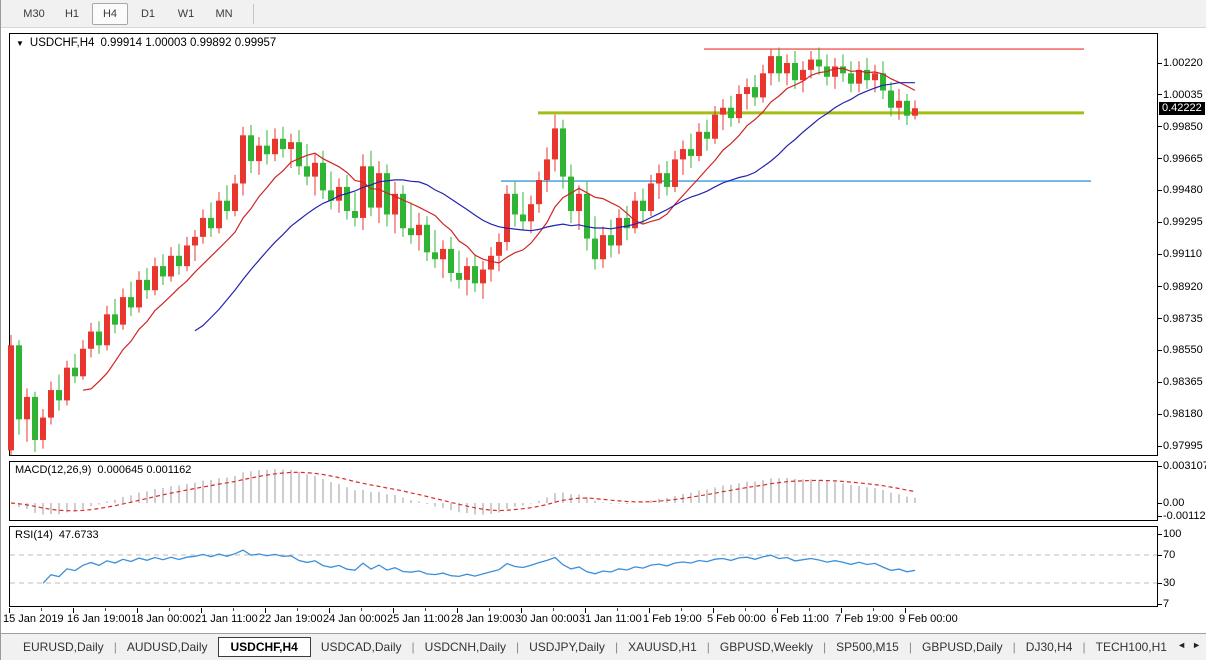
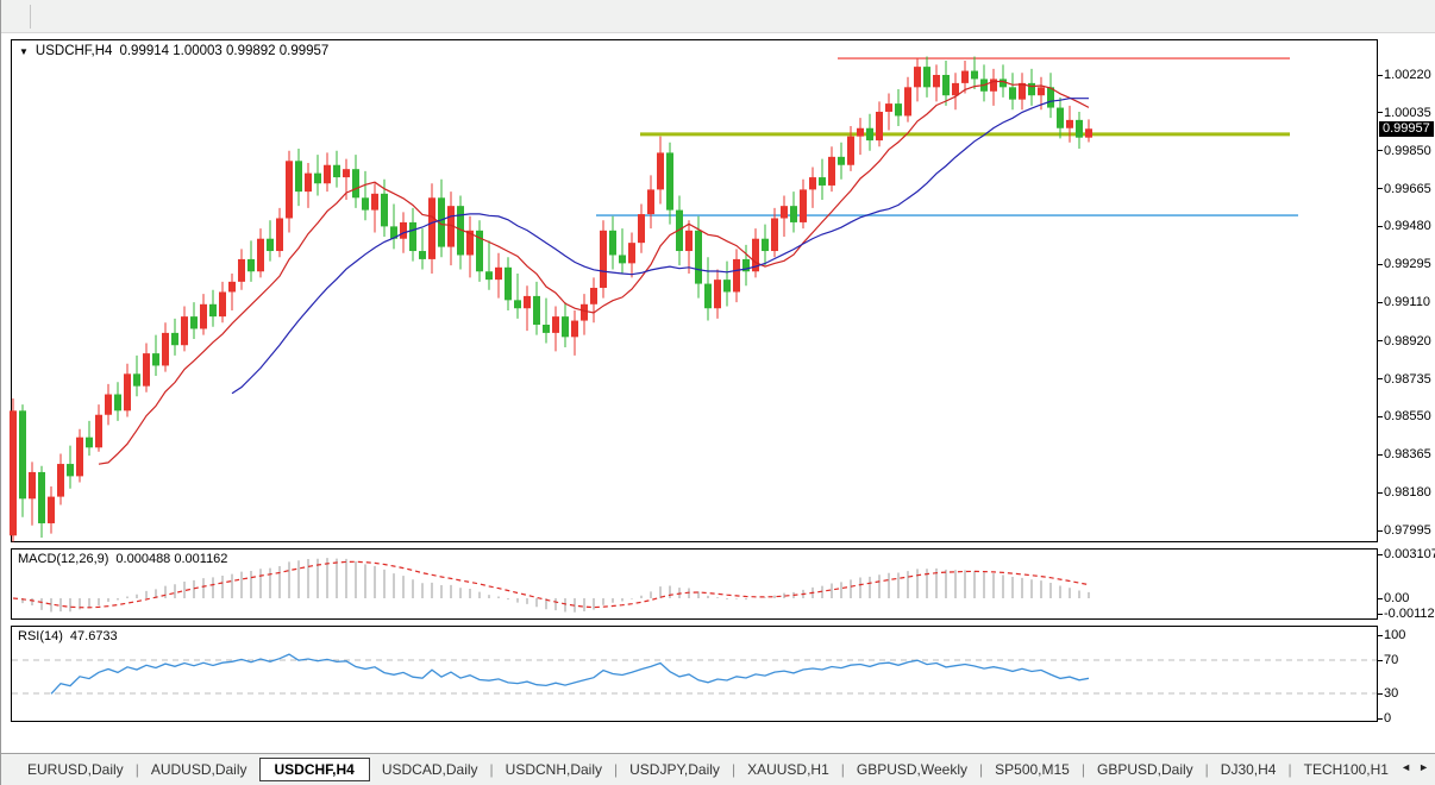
- M30
- H1
- H4
- D1
- W1
- MN
  ▼
  USDCHF,H4
  0.99914 1.00003 0.99892 0.99957
  1.00220
  1.00035
  0.99850
  0.99665
  0.99480
  0.99295
  0.99110
  0.98920
  0.98735
  0.98550
  0.98365
  0.98180
  0.97995
- 0.42222
+ 0.99957
  MACD(12,26,9)
- 0.000645 0.001162
+ 0.000488 0.001162
  0.00310
  0.00
  -0.00112
  RSI(14)
  47.6733
  100
  70
  30
- 7
+ 0
- 15 Jan 2019
- 16 Jan 19:00
- 18 Jan 00:00
- 21 Jan 11:00
- 22 Jan 19:00
- 24 Jan 00:00
- 25 Jan 11:00
- 28 Jan 19:00
- 30 Jan 00:00
- 31 Jan 11:00
- 1 Feb 19:00
- 5 Feb 00:00
- 6 Feb 11:00
- 7 Feb 19:00
- 9 Feb 00:00
  EURUSD,Daily
  |
  AUDUSD,Daily
  USDCHF,H4
  USDCAD,Daily
  |
  USDCNH,Daily
  |
  USDJPY,Daily
  |
  XAUUSD,H1
  |
  GBPUSD,Weekly
  |
  SP500,M15
  |
  GBPUSD,Daily
  |
  DJ30,H4
  |
  TECH100,H1
  ◄
  ►
